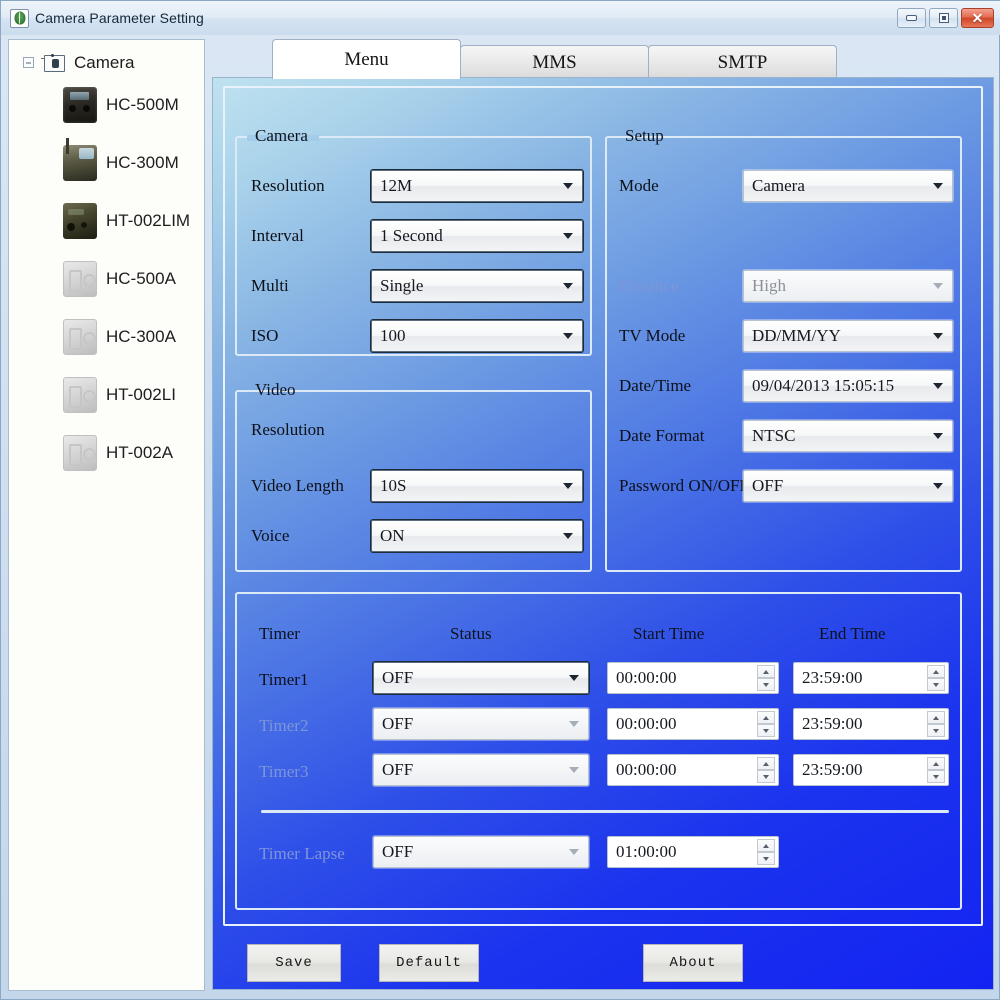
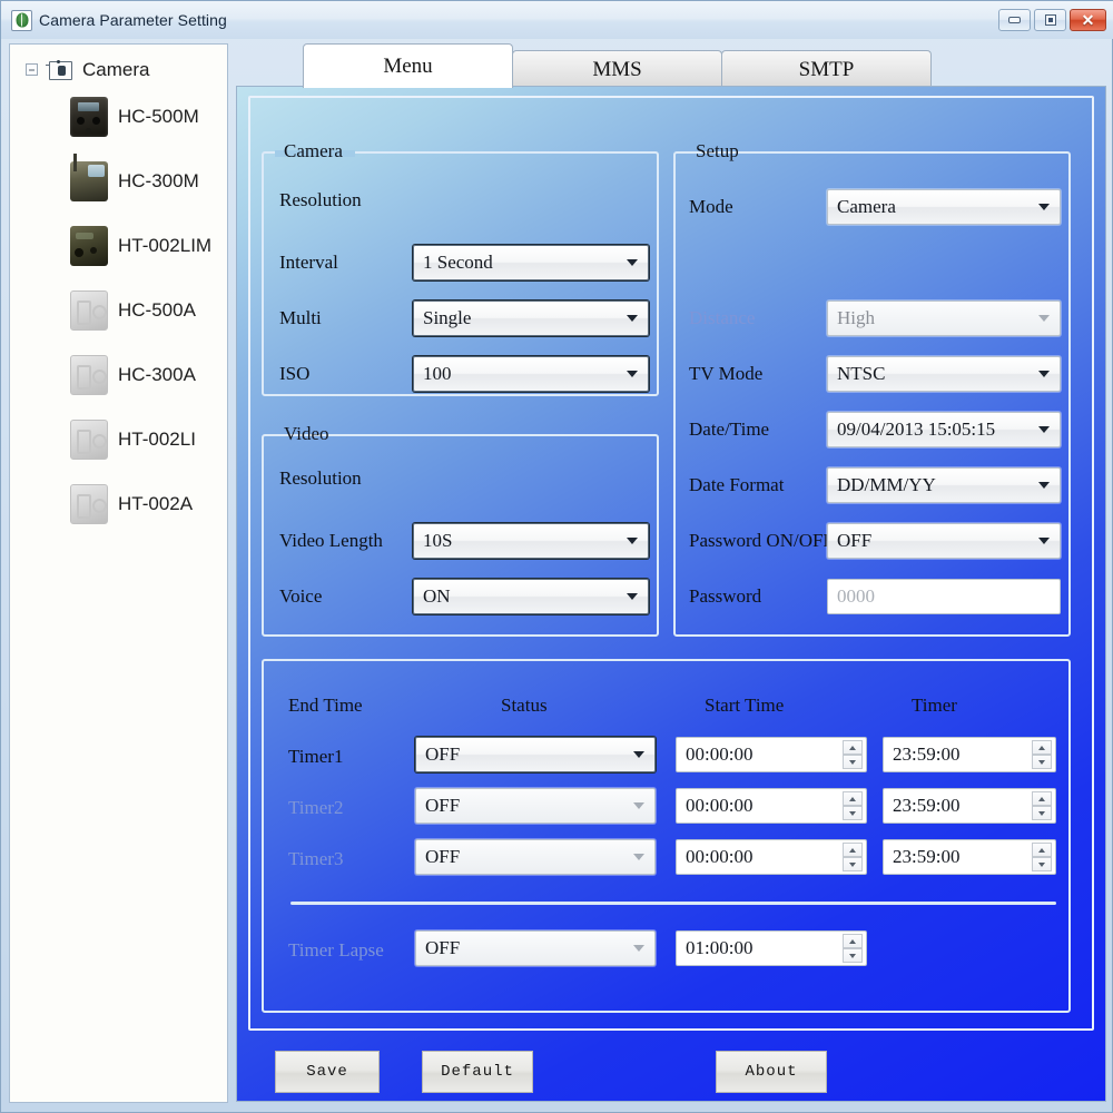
  Camera Parameter Setting
  ✕
  Camera
  HC-500M
  HC-300M
  HT-002LIM
  HC-500A
  HC-300A
  HT-002LI
  HT-002A
  Menu
  MMS
  SMTP
  Camera
  Resolution
- 12M
  Interval
  1 Second
  Multi
  Single
  ISO
  100
  Video
  Resolution
  Video Length
  10S
  Voice
  ON
  Setup
  Mode
  Camera
  Distance
  High
  TV Mode
- DD/MM/YY
+ NTSC
  Date/Time
  09/04/2013 15:05:15
  Date Format
- NTSC
+ DD/MM/YY
  Password ON/OF
  OFF
+ Password
+ 0000
- Timer
+ End Time
  Status
  Start Time
- End Time
+ Timer
  Timer1
  OFF
  00:00:00
  23:59:00
  Timer2
  OFF
  00:00:00
  23:59:00
  Timer3
  OFF
  00:00:00
  23:59:00
  Timer Lapse
  OFF
  01:00:00
  Save
  Default
  About
